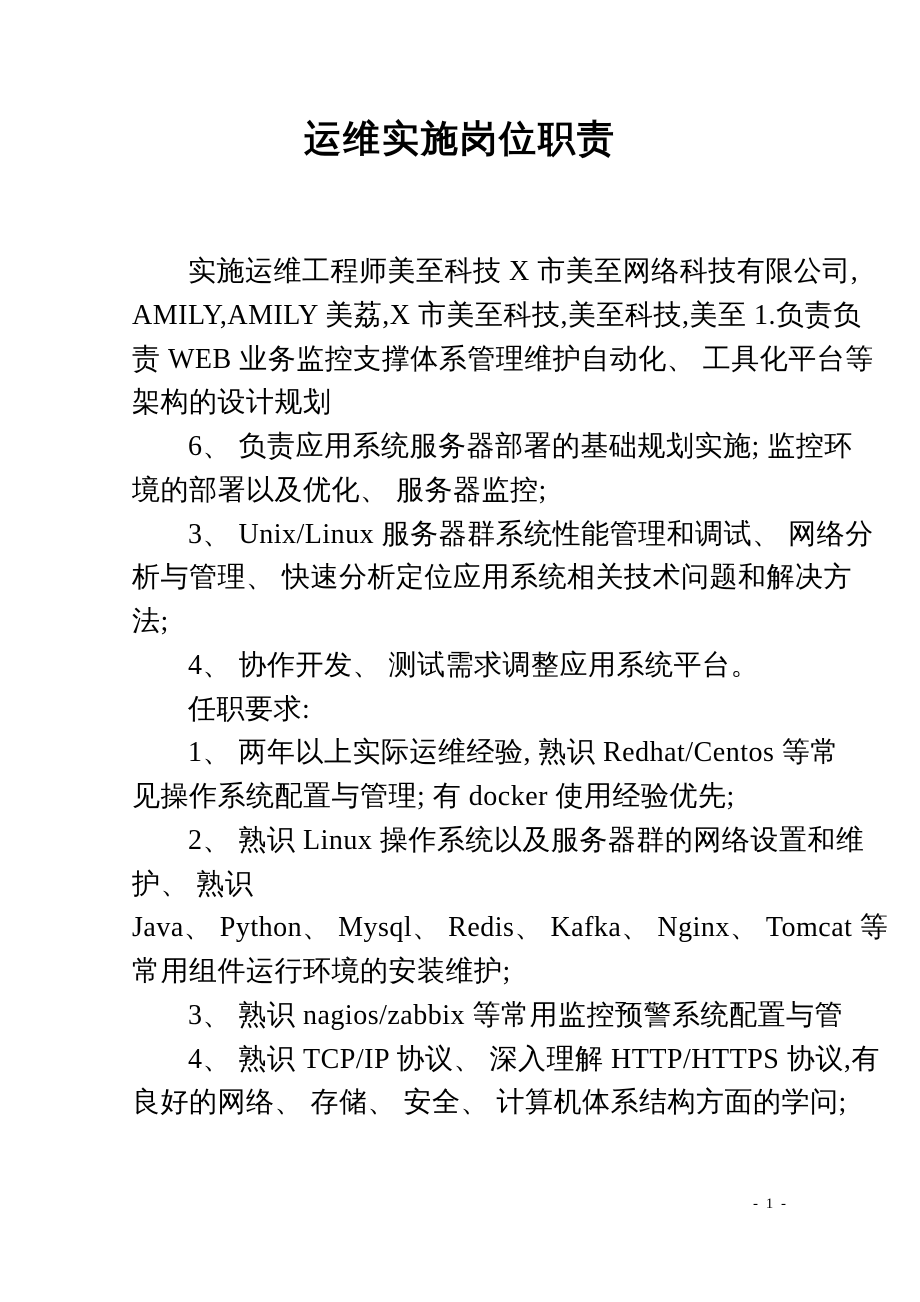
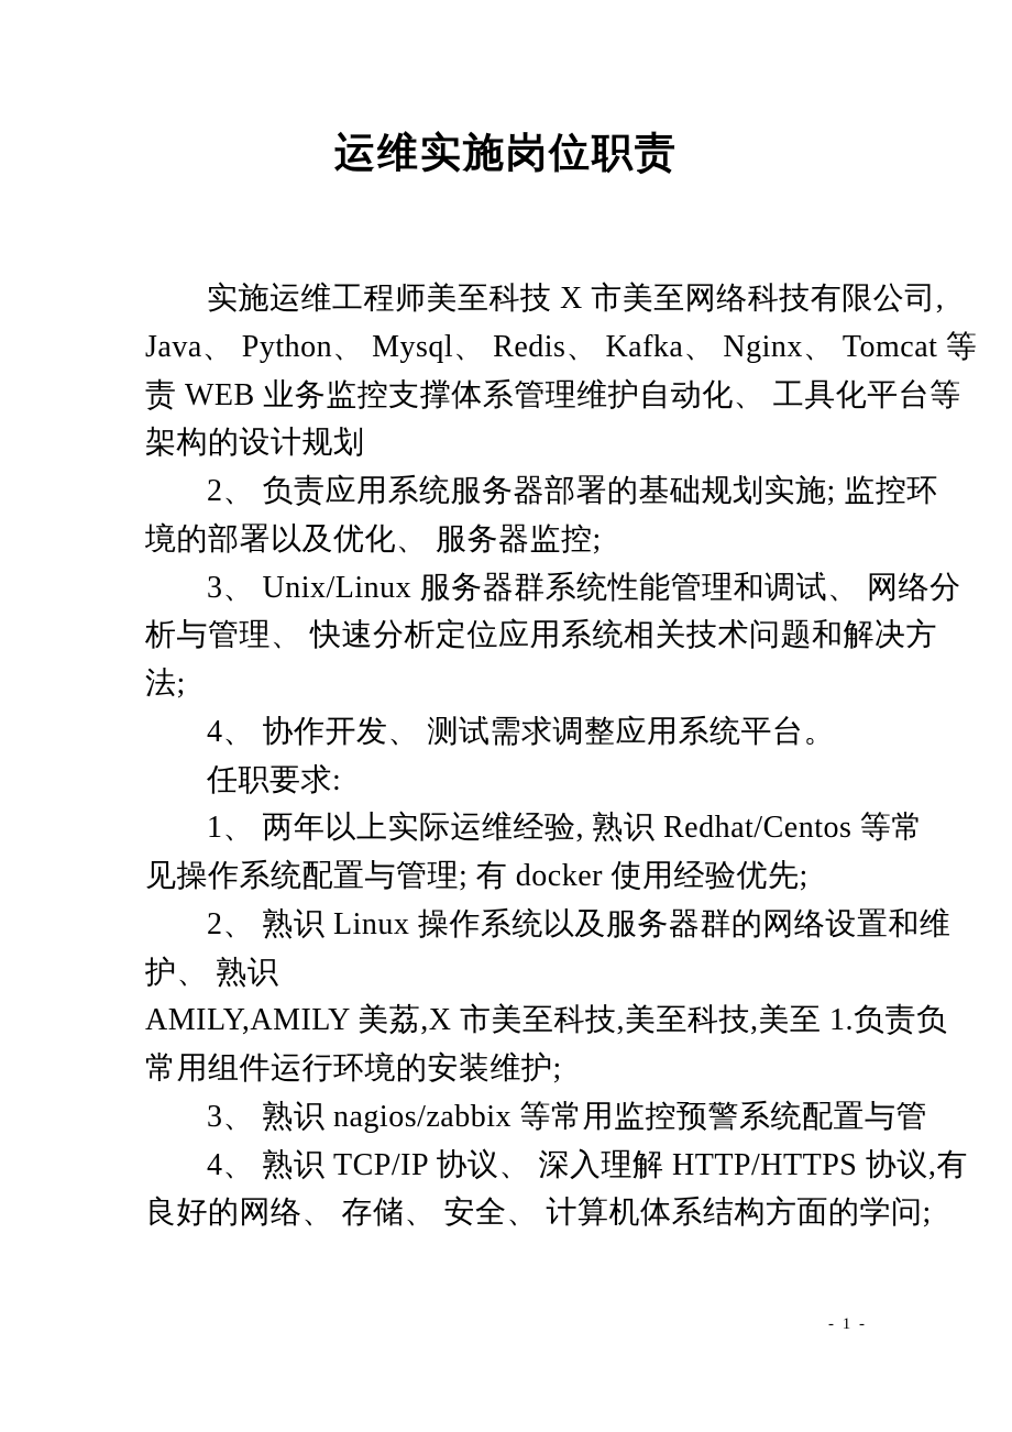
  运维实施岗位职责
  实施运维工程师美至科技 X 市美至网络科技有限公司,
- AMILY,AMILY 美荔,X 市美至科技,美至科技,美至 1.负责负
+ Java、 Python、 Mysql、 Redis、 Kafka、 Nginx、 Tomcat 等
  责 WEB 业务监控支撑体系管理维护自动化、 工具化平台等
  架构的设计规划
- 6、 负责应用系统服务器部署的基础规划实施; 监控环
+ 2、 负责应用系统服务器部署的基础规划实施; 监控环
  境的部署以及优化、 服务器监控;
  3、 Unix/Linux 服务器群系统性能管理和调试、 网络分
  析与管理、 快速分析定位应用系统相关技术问题和解决方
  法;
  4、 协作开发、 测试需求调整应用系统平台。
  任职要求:
  1、 两年以上实际运维经验, 熟识 Redhat/Centos 等常
  见操作系统配置与管理; 有 docker 使用经验优先;
  2、 熟识 Linux 操作系统以及服务器群的网络设置和维
  护、 熟识
- Java、 Python、 Mysql、 Redis、 Kafka、 Nginx、 Tomcat 等
+ AMILY,AMILY 美荔,X 市美至科技,美至科技,美至 1.负责负
  常用组件运行环境的安装维护;
  3、 熟识 nagios/zabbix 等常用监控预警系统配置与管
  4、 熟识 TCP/IP 协议、 深入理解 HTTP/HTTPS 协议,有
  良好的网络、 存储、 安全、 计算机体系结构方面的学问;
  - 1 -
